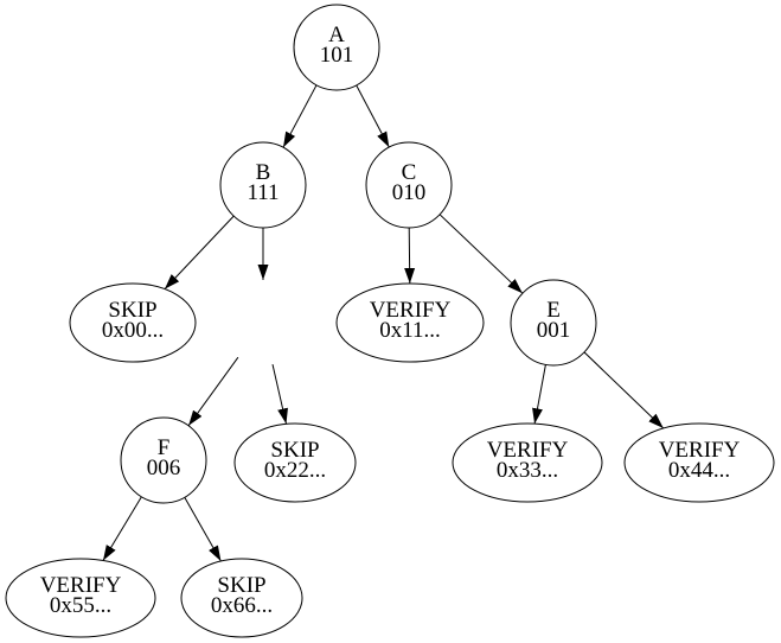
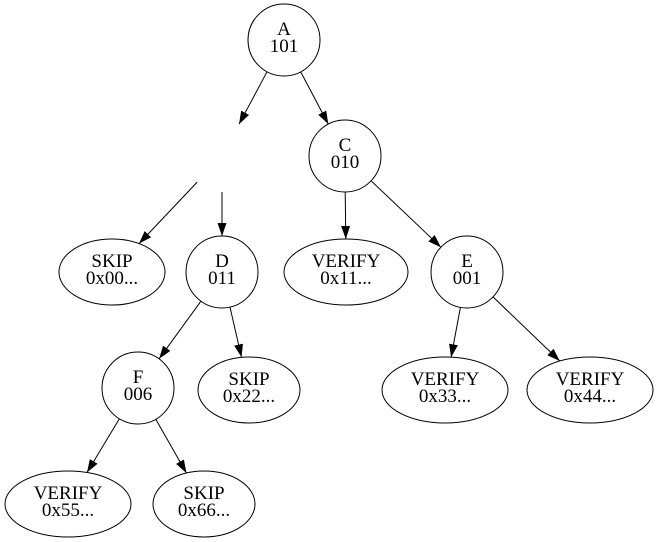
  A
  101
- B
- 111
  C
  010
  SKIP
  0x00...
+ D
+ 011
  VERIFY
  0x11...
  E
  001
  F
  006
  SKIP
  0x22...
  VERIFY
  0x33...
  VERIFY
  0x44...
  VERIFY
  0x55...
  SKIP
  0x66...
